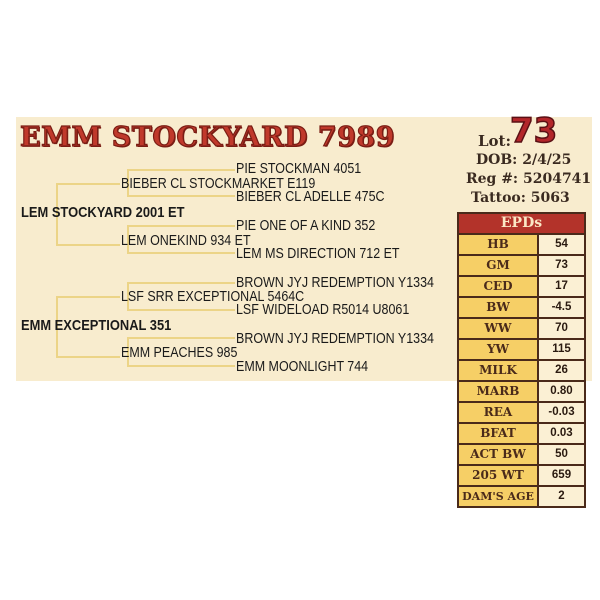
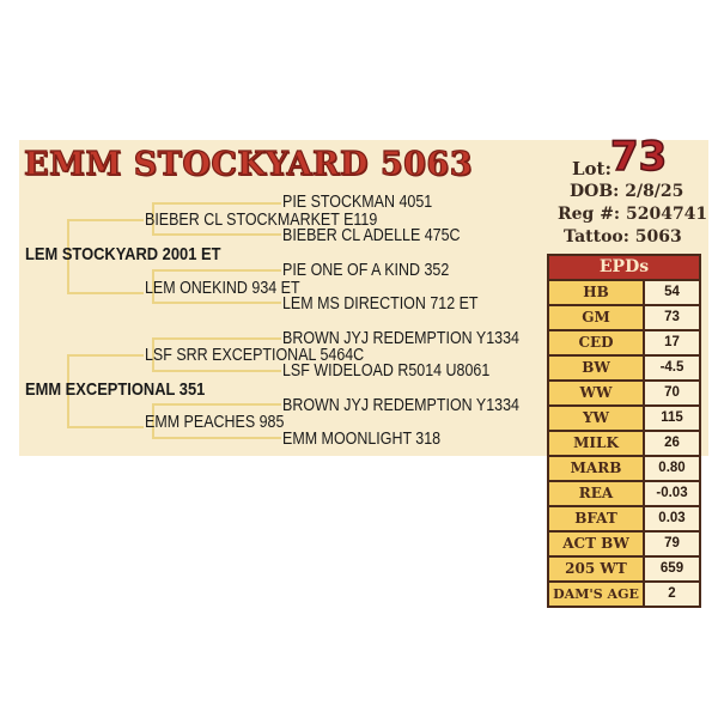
- EMM STOCKYARD 7989
+ EMM STOCKYARD 5063
  PIE STOCKMAN 4051
  BIEBER CL STOCKMARKET E119
  BIEBER CL ADELLE 475C
  LEM STOCKYARD 2001 ET
  PIE ONE OF A KIND 352
  LEM ONEKIND 934 ET
  LEM MS DIRECTION 712 ET
  BROWN JYJ REDEMPTION Y1334
  LSF SRR EXCEPTIONAL 5464C
  LSF WIDELOAD R5014 U8061
  EMM EXCEPTIONAL 351
  BROWN JYJ REDEMPTION Y1334
  EMM PEACHES 985
- EMM MOONLIGHT 744
+ EMM MOONLIGHT 318
  Lot:
  73
- DOB: 2/4/25
+ DOB: 2/8/25
  Reg #: 5204741
  Tattoo: 5063
  EPDs
  HB
  54
  GM
  73
  CED
  17
  BW
  -4.5
  WW
  70
  YW
  115
  MILK
  26
  MARB
  0.80
  REA
  -0.03
  BFAT
  0.03
  ACT BW
- 50
+ 79
  205 WT
  659
  DAM'S AGE
  2
